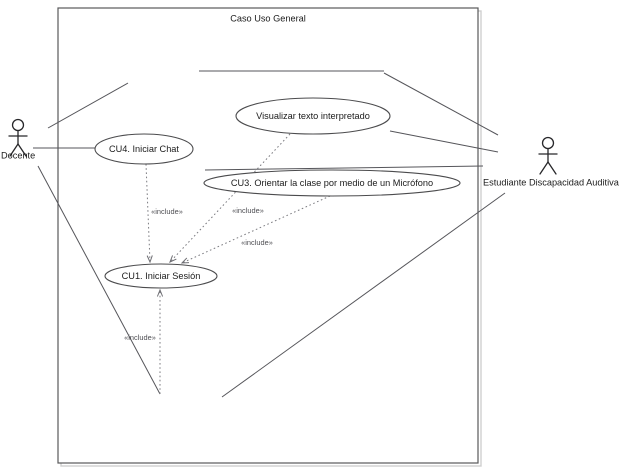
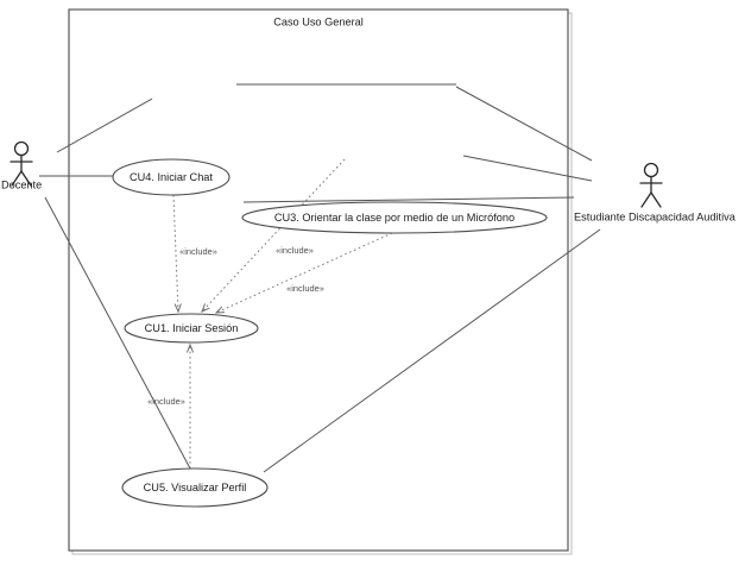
  Caso Uso General
  «include»
  «include»
  «include»
  «include»
- Visualizar texto interpretado
  CU4. Iniciar Chat
  CU3. Orientar la clase por medio de un Micrófono
  CU1. Iniciar Sesión
+ CU5. Visualizar Perfil
  Docente
  Estudiante Discapacidad Auditiva
